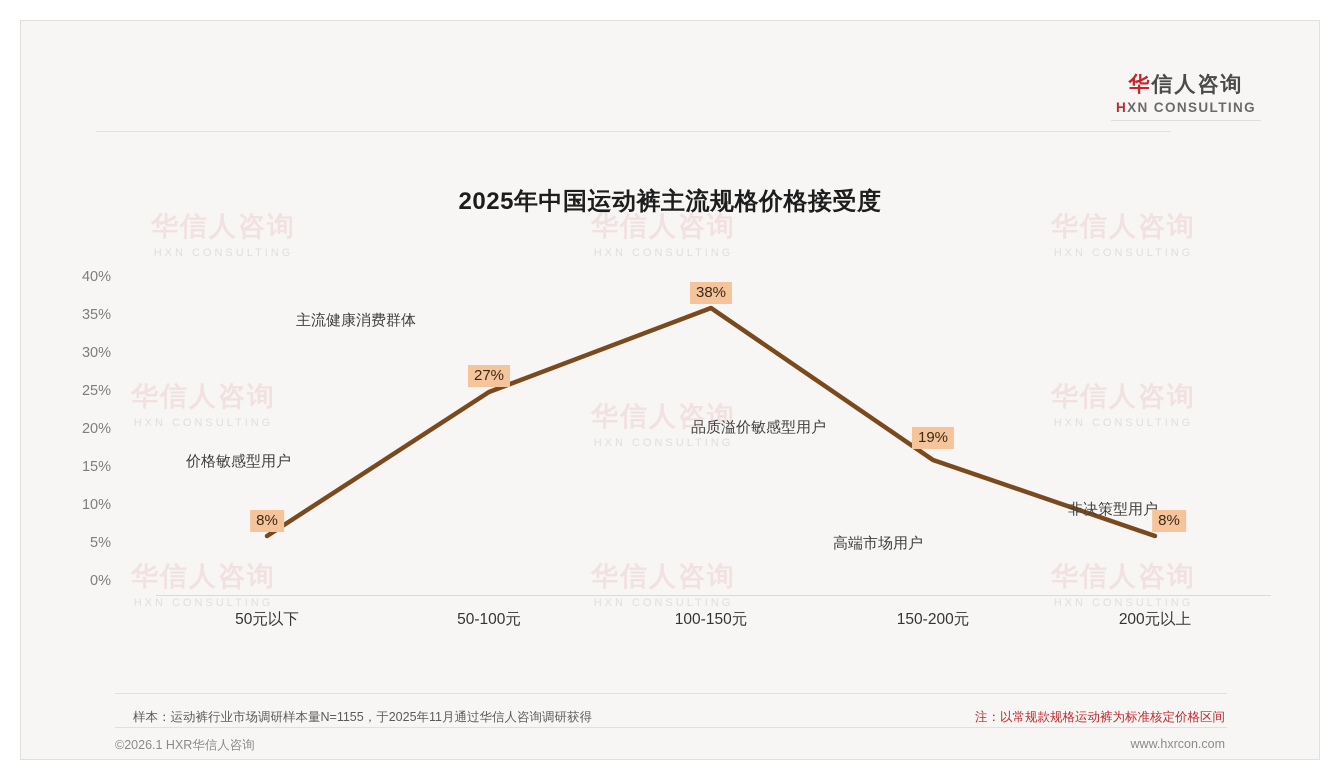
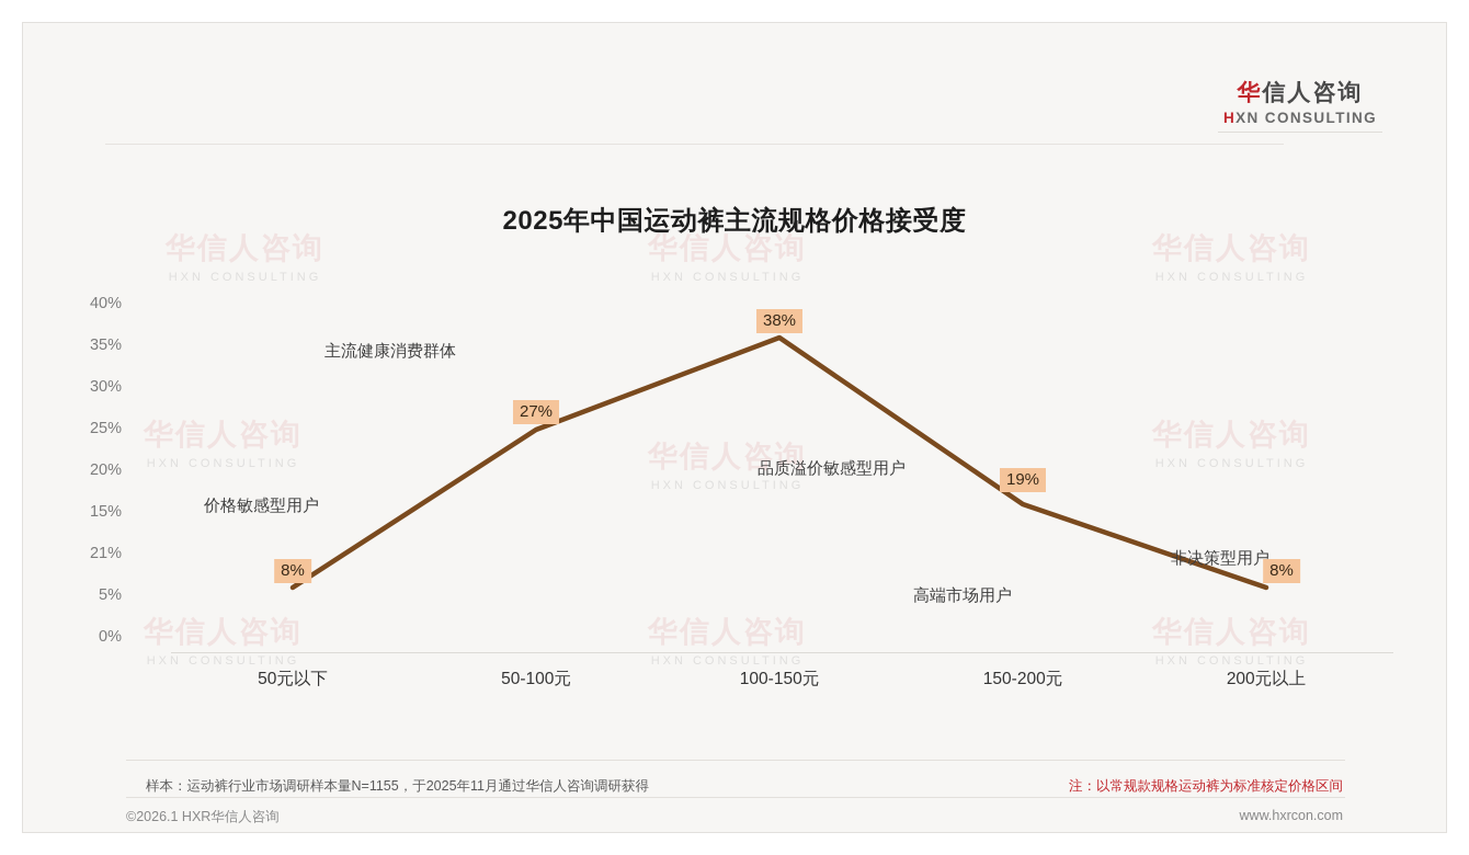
  华信人咨询
  HXN CONSULTING
  HXN CONSULTING
  华信人咨询
  HXN CONSULTING
  HXN CONSULTING
  HXN CONSULTING
  华信人咨询
  HXN CONSULTING
  HXN CONSULTING
  HXN CONSULTING
  HXN CONSULTING
  HXN CONSULTING
  2025年中国运动裤主流规格价格接受度
  40%
  35%
  30%
  25%
  20%
  15%
- 10%
+ 21%
  5%
  0%
  8%
  27%
  38%
  19%
  8%
  50元以下
  50-100元
  100-150元
  150-200元
  200元以上
  主流健康消费群体
  价格敏感型用户
  品质溢价敏感型用户
  高端市场用户
  非决策型用户
  样本：运动裤行业市场调研样本量N=1155，于2025年11月通过华信人咨询调研获得
  注：以常规款规格运动裤为标准核定价格区间
  ©2026.1 HXR华信人咨询
  www.hxrcon.com
